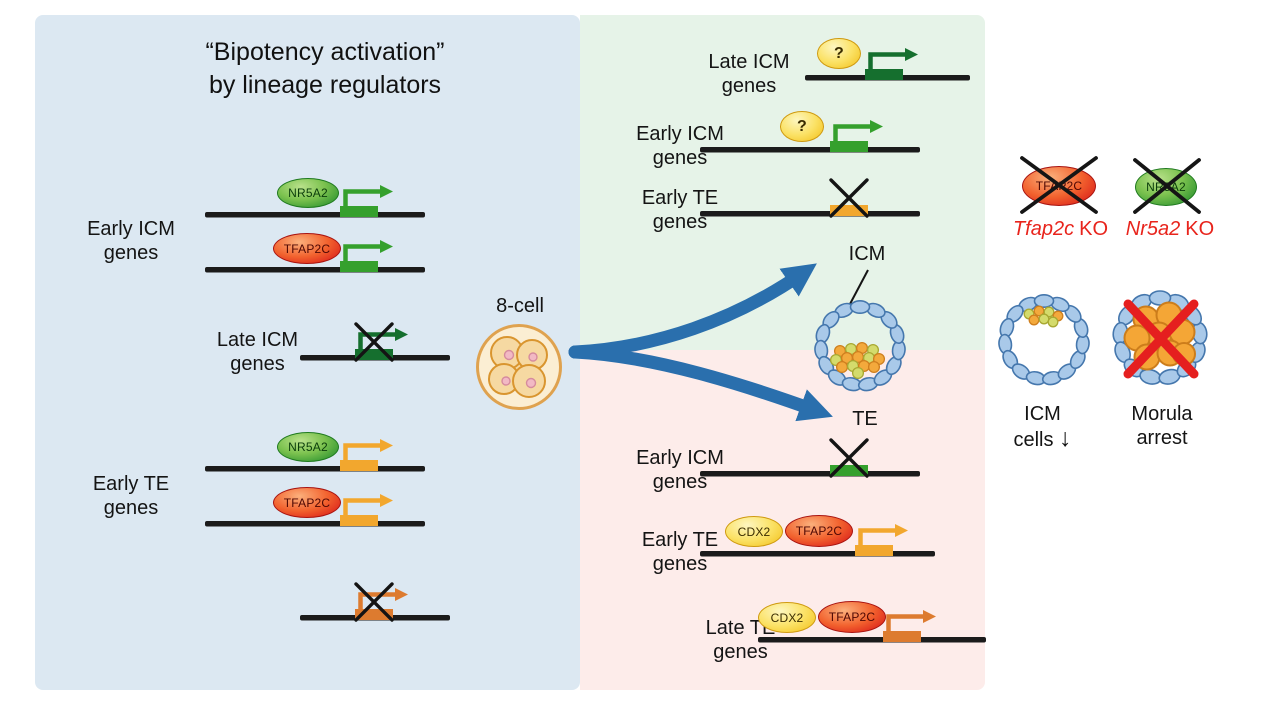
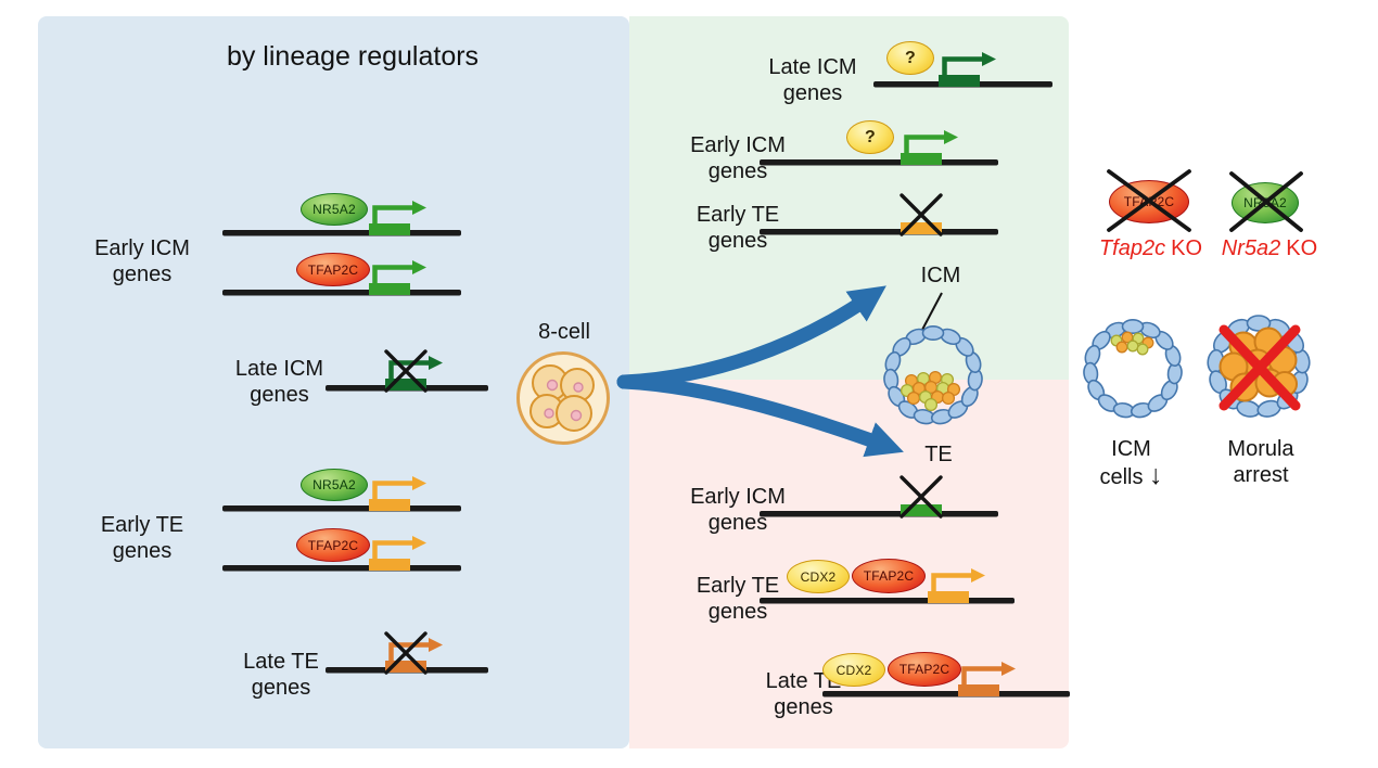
- “Bipotency activation”
  by lineage regulators
  Early ICM genes
  NR5A2
  TFAP2C
  Late ICM genes
  Early TE genes
  NR5A2
  TFAP2C
+ Late TE genes
  8-cell
  Late ICM genes
  ?
  Early ICM genes
  ?
  Early TE genes
  ICM
  TE
  Early ICM genes
  Early TE genes
  CDX2
  TFAP2C
  Late T genes
  CDX2
  TFAP2C
  TFA2C
  Tfap2c KO
  NRA2
  Nr5a2 KO
  ICM
  cells ↓
  Morula
  arrest
